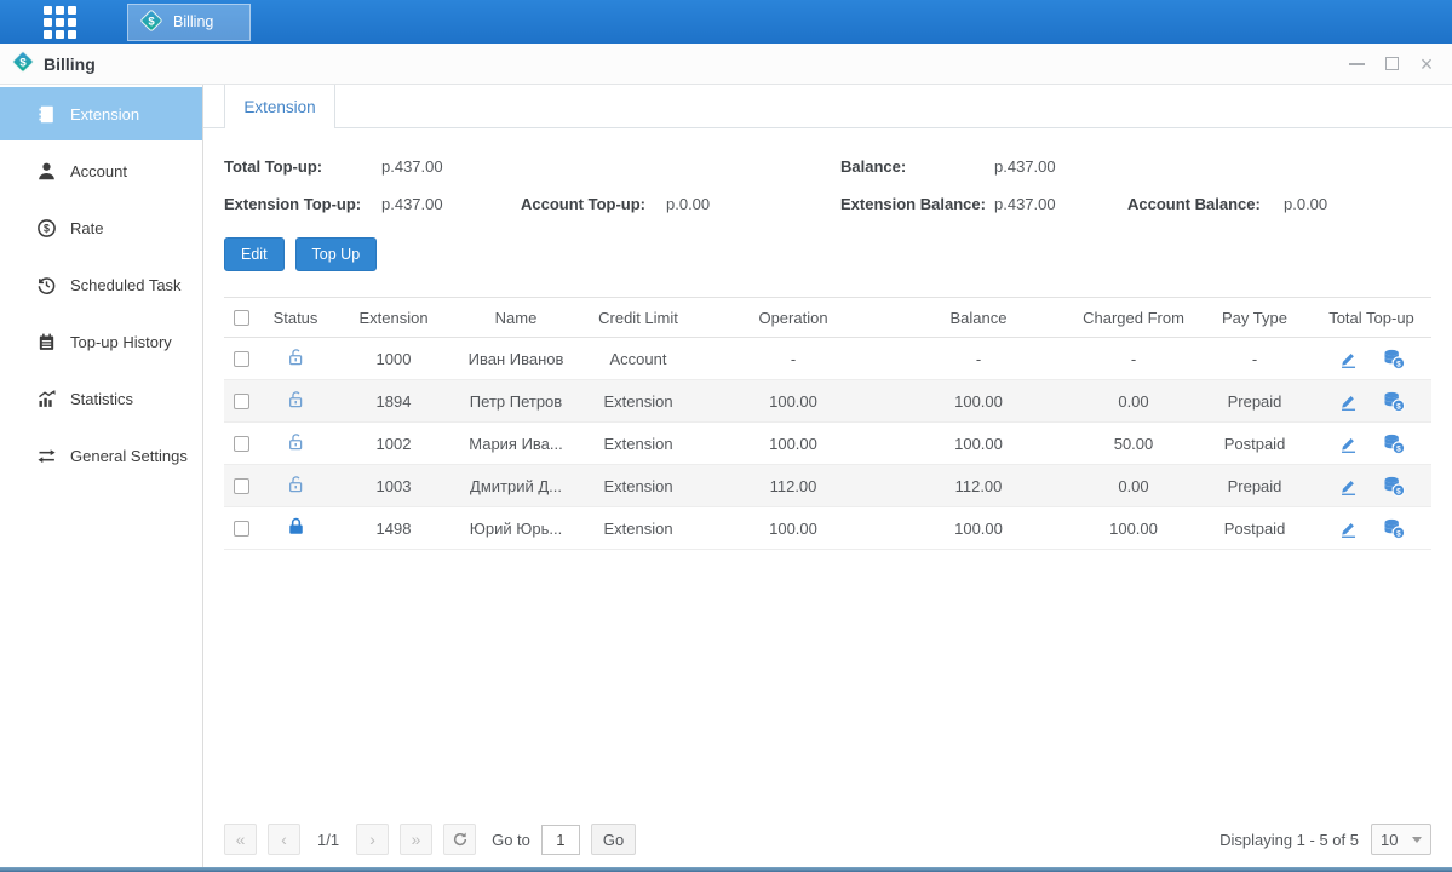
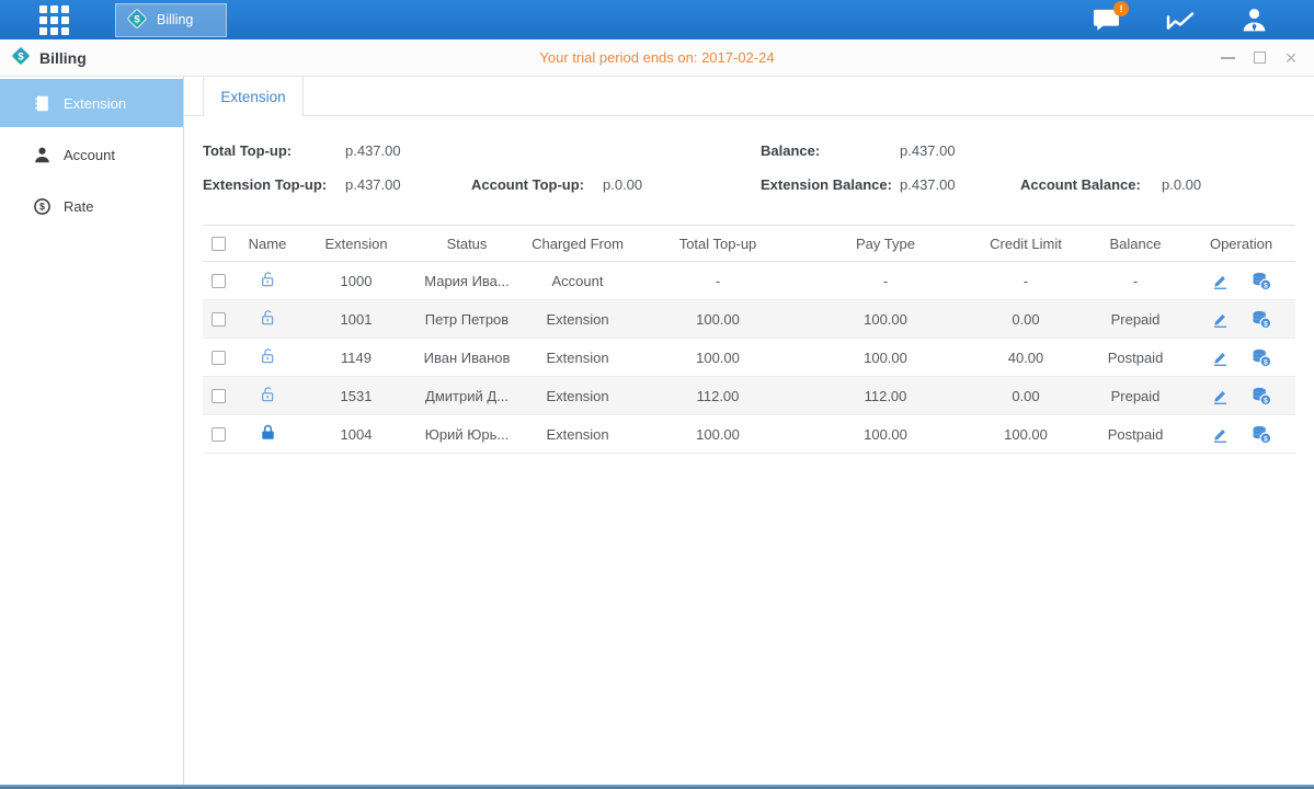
  $
  Billing
+ !
  $
  Billing
+ Your trial period ends on: 2017-02-24
  ×
  Extension
  Account
  $
  Rate
- Scheduled Task
- Top-up History
- Statistics
- General Settings
  Extension
  Total Top-up:
  p.437.00
  Balance:
  p.437.00
  Extension Top-up:
  p.437.00
  Account Top-up:
  p.0.00
  Extension Balance:
  p.437.00
  Account Balance:
  p.0.00
- Edit
- Top Up
- Status
+ Name
  Extension
- Name
+ Status
- Credit Limit
+ Charged From
- Operation
+ Total Top-up
- Balance
+ Pay Type
- Charged From
+ Credit Limit
- Pay Type
+ Balance
- Total Top-up
+ Operation
  1000
- Иван Иванов
+ Мария Ива...
  Account
  -
  -
  -
  -
- 1894
+ 1001
  Петр Петров
  Extension
  100.00
  100.00
  0.00
  Prepaid
- 1002
+ 1149
- Мария Ива...
+ Иван Иванов
  Extension
  100.00
  100.00
- 50.00
+ 40.00
  Postpaid
- 1003
+ 1531
  Дмитрий Д...
  Extension
  112.00
  112.00
  0.00
  Prepaid
- 1498
+ 1004
  Юрий Юрь...
  Extension
  100.00
  100.00
  100.00
  Postpaid
- «
- ‹
- 1/1
- ›
- »
- Go to
- 1
- Go
- Displaying 1 - 5 of 5
- 10
